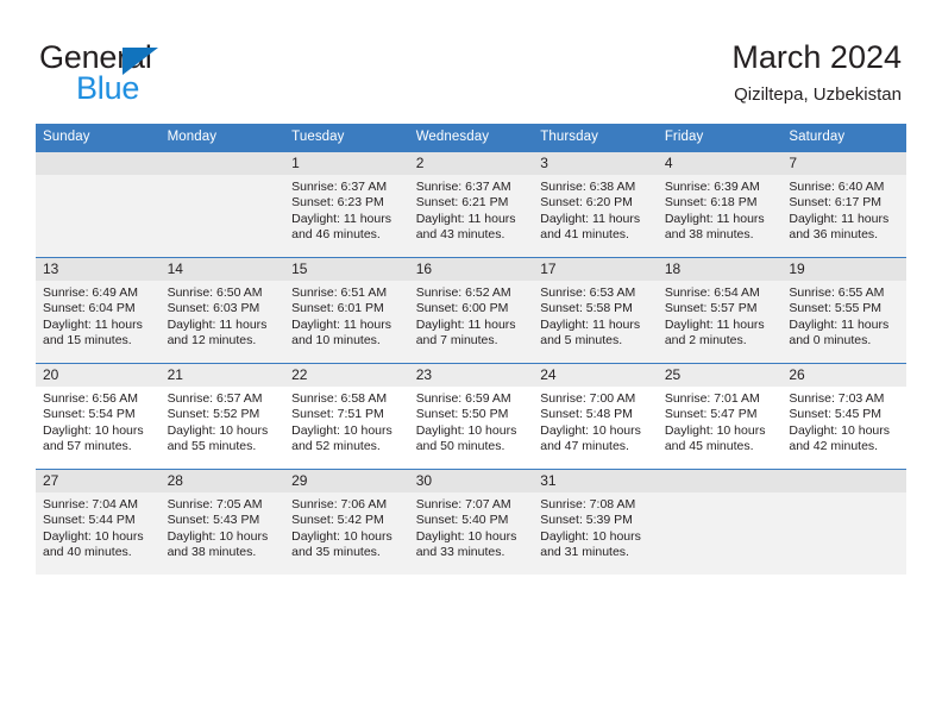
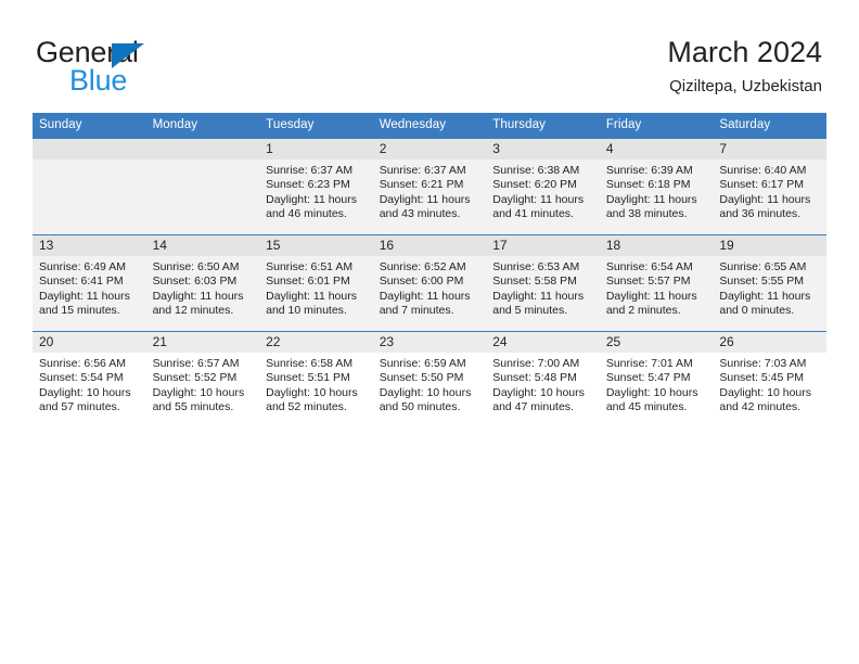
  General
  Blue
  March 2024
  Qiziltepa, Uzbekistan
  Sunday	Monday	Tuesday	Wednesday	Thursday	Friday	Saturday
  		1Sunrise: 6:37 AM Sunset: 6:23 PM Daylight: 11 hours and 46 minutes.	2Sunrise: 6:37 AM Sunset: 6:21 PM Daylight: 11 hours and 43 minutes.	3Sunrise: 6:38 AM Sunset: 6:20 PM Daylight: 11 hours and 41 minutes.	4Sunrise: 6:39 AM Sunset: 6:18 PM Daylight: 11 hours and 38 minutes.	7Sunrise: 6:40 AM Sunset: 6:17 PM Daylight: 11 hours and 36 minutes.
- 13Sunrise: 6:49 AM Sunset: 6:04 PM Daylight: 11 hours and 15 minutes.	14Sunrise: 6:50 AM Sunset: 6:03 PM Daylight: 11 hours and 12 minutes.	15Sunrise: 6:51 AM Sunset: 6:01 PM Daylight: 11 hours and 10 minutes.	16Sunrise: 6:52 AM Sunset: 6:00 PM Daylight: 11 hours and 7 minutes.	17Sunrise: 6:53 AM Sunset: 5:58 PM Daylight: 11 hours and 5 minutes.	18Sunrise: 6:54 AM Sunset: 5:57 PM Daylight: 11 hours and 2 minutes.	19Sunrise: 6:55 AM Sunset: 5:55 PM Daylight: 11 hours and 0 minutes.
+ 13Sunrise: 6:49 AM Sunset: 6:41 PM Daylight: 11 hours and 15 minutes.	14Sunrise: 6:50 AM Sunset: 6:03 PM Daylight: 11 hours and 12 minutes.	15Sunrise: 6:51 AM Sunset: 6:01 PM Daylight: 11 hours and 10 minutes.	16Sunrise: 6:52 AM Sunset: 6:00 PM Daylight: 11 hours and 7 minutes.	17Sunrise: 6:53 AM Sunset: 5:58 PM Daylight: 11 hours and 5 minutes.	18Sunrise: 6:54 AM Sunset: 5:57 PM Daylight: 11 hours and 2 minutes.	19Sunrise: 6:55 AM Sunset: 5:55 PM Daylight: 11 hours and 0 minutes.
- 20Sunrise: 6:56 AM Sunset: 5:54 PM Daylight: 10 hours and 57 minutes.	21Sunrise: 6:57 AM Sunset: 5:52 PM Daylight: 10 hours and 55 minutes.	22Sunrise: 6:58 AM Sunset: 7:51 PM Daylight: 10 hours and 52 minutes.	23Sunrise: 6:59 AM Sunset: 5:50 PM Daylight: 10 hours and 50 minutes.	24Sunrise: 7:00 AM Sunset: 5:48 PM Daylight: 10 hours and 47 minutes.	25Sunrise: 7:01 AM Sunset: 5:47 PM Daylight: 10 hours and 45 minutes.	26Sunrise: 7:03 AM Sunset: 5:45 PM Daylight: 10 hours and 42 minutes.
+ 20Sunrise: 6:56 AM Sunset: 5:54 PM Daylight: 10 hours and 57 minutes.	21Sunrise: 6:57 AM Sunset: 5:52 PM Daylight: 10 hours and 55 minutes.	22Sunrise: 6:58 AM Sunset: 5:51 PM Daylight: 10 hours and 52 minutes.	23Sunrise: 6:59 AM Sunset: 5:50 PM Daylight: 10 hours and 50 minutes.	24Sunrise: 7:00 AM Sunset: 5:48 PM Daylight: 10 hours and 47 minutes.	25Sunrise: 7:01 AM Sunset: 5:47 PM Daylight: 10 hours and 45 minutes.	26Sunrise: 7:03 AM Sunset: 5:45 PM Daylight: 10 hours and 42 minutes.
- 27Sunrise: 7:04 AM Sunset: 5:44 PM Daylight: 10 hours and 40 minutes.	28Sunrise: 7:05 AM Sunset: 5:43 PM Daylight: 10 hours and 38 minutes.	29Sunrise: 7:06 AM Sunset: 5:42 PM Daylight: 10 hours and 35 minutes.	30Sunrise: 7:07 AM Sunset: 5:40 PM Daylight: 10 hours and 33 minutes.	31Sunrise: 7:08 AM Sunset: 5:39 PM Daylight: 10 hours and 31 minutes.
